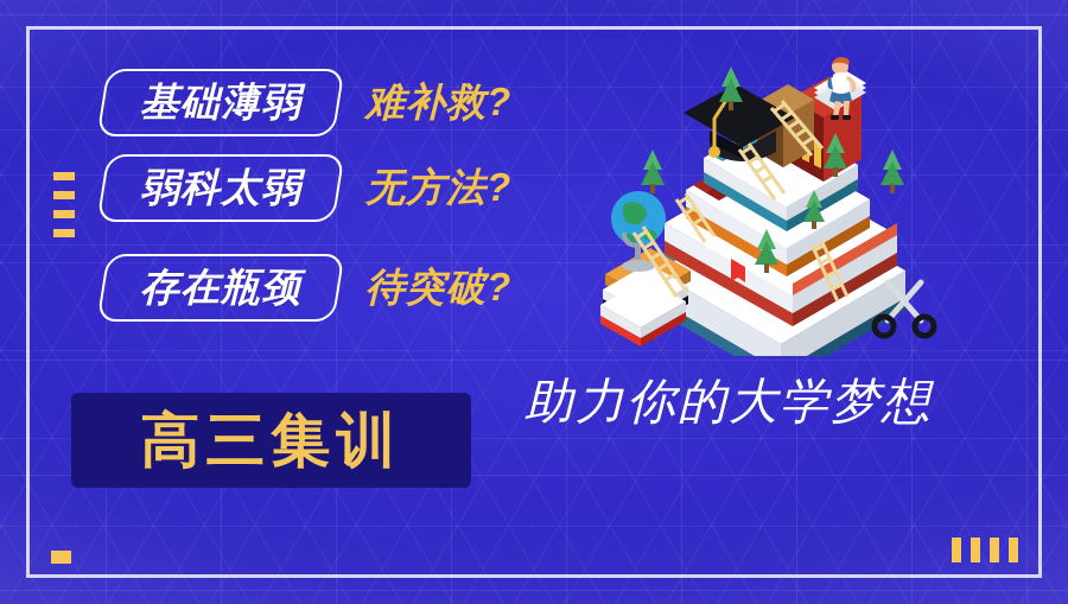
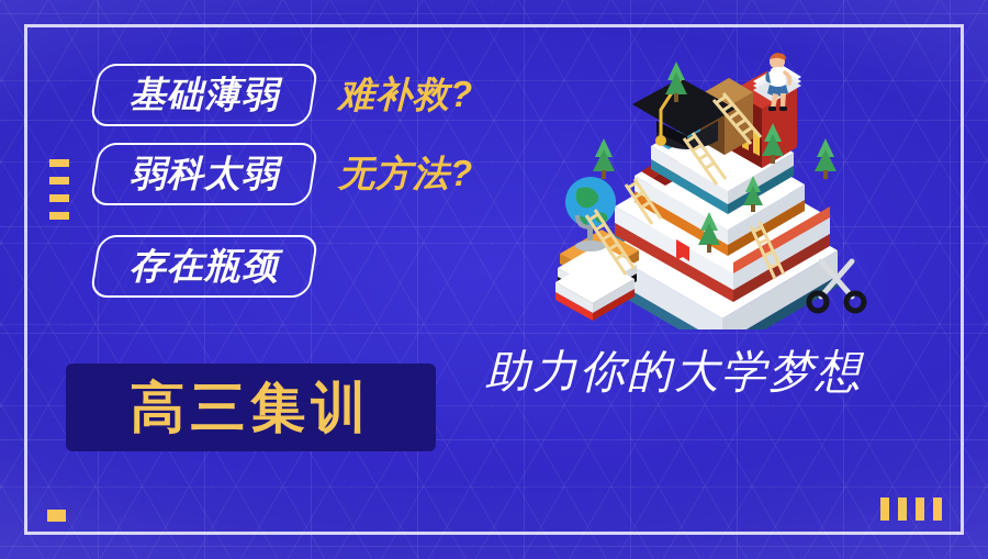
  基础薄弱
  难补救?
  弱科太弱
  无方法?
  存在瓶颈
- 待突破?
  高三集训
  助力你的大学梦想
